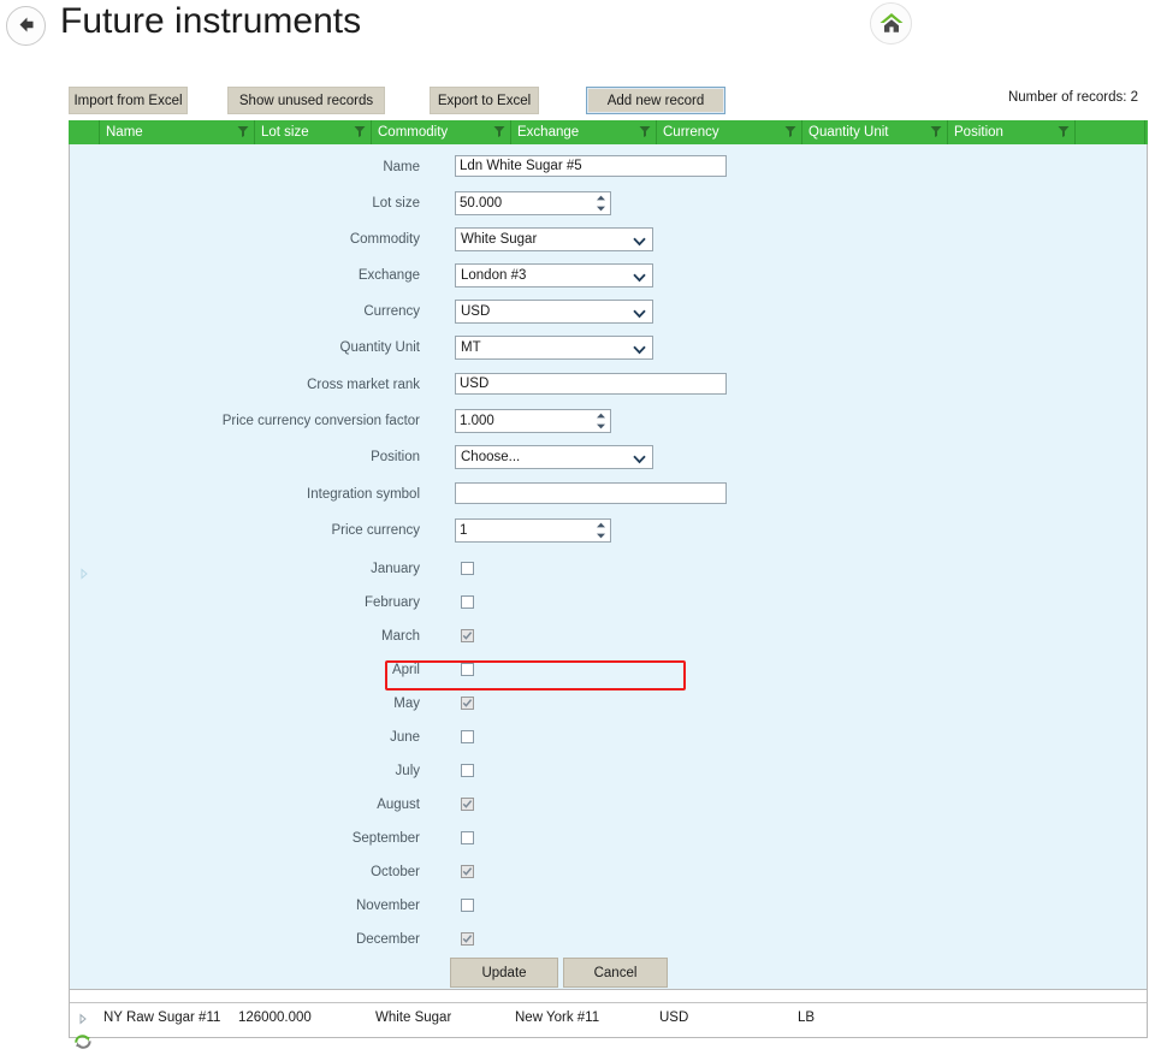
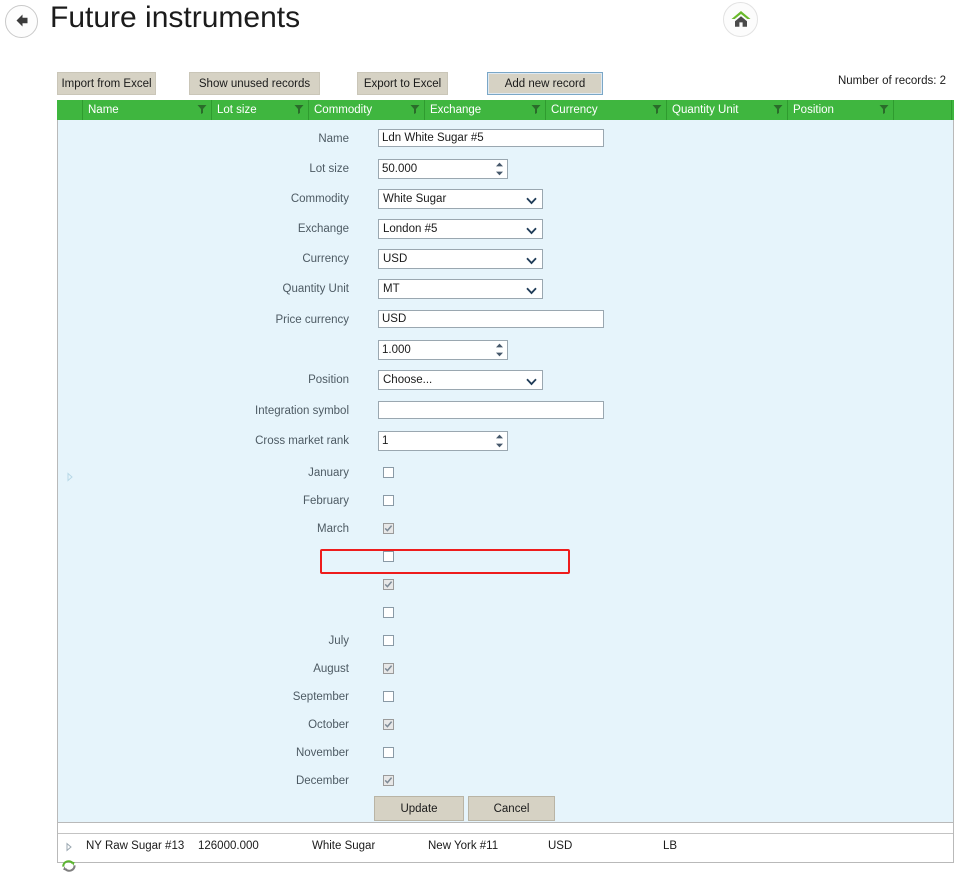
  Future instruments
  Import from Excel
  Show unused records
  Export to Excel
  Add new record
  Number of records: 2
  Name
  Lot size
  Commodity
  Exchange
  Currency
  Quantity Unit
  Position
  Name
  Ldn White Sugar #5
  Lot size
  50.000
  Commodity
  White Sugar
  Exchange
- London #3
+ London #5
  Currency
  USD
  Quantity Unit
  MT
- Cross market rank
+ Price currency
  USD
- Price currency conversion factor
  1.000
  Position
  Choose...
  Integration symbol
- Price currency
+ Cross market rank
  1
  January
  February
  March
- April
- May
- June
  July
  August
  September
  October
  November
  December
  Update
  Cancel
- NY Raw Sugar #11
+ NY Raw Sugar #13
  126000.000
  White Sugar
  New York #11
  USD
  LB
